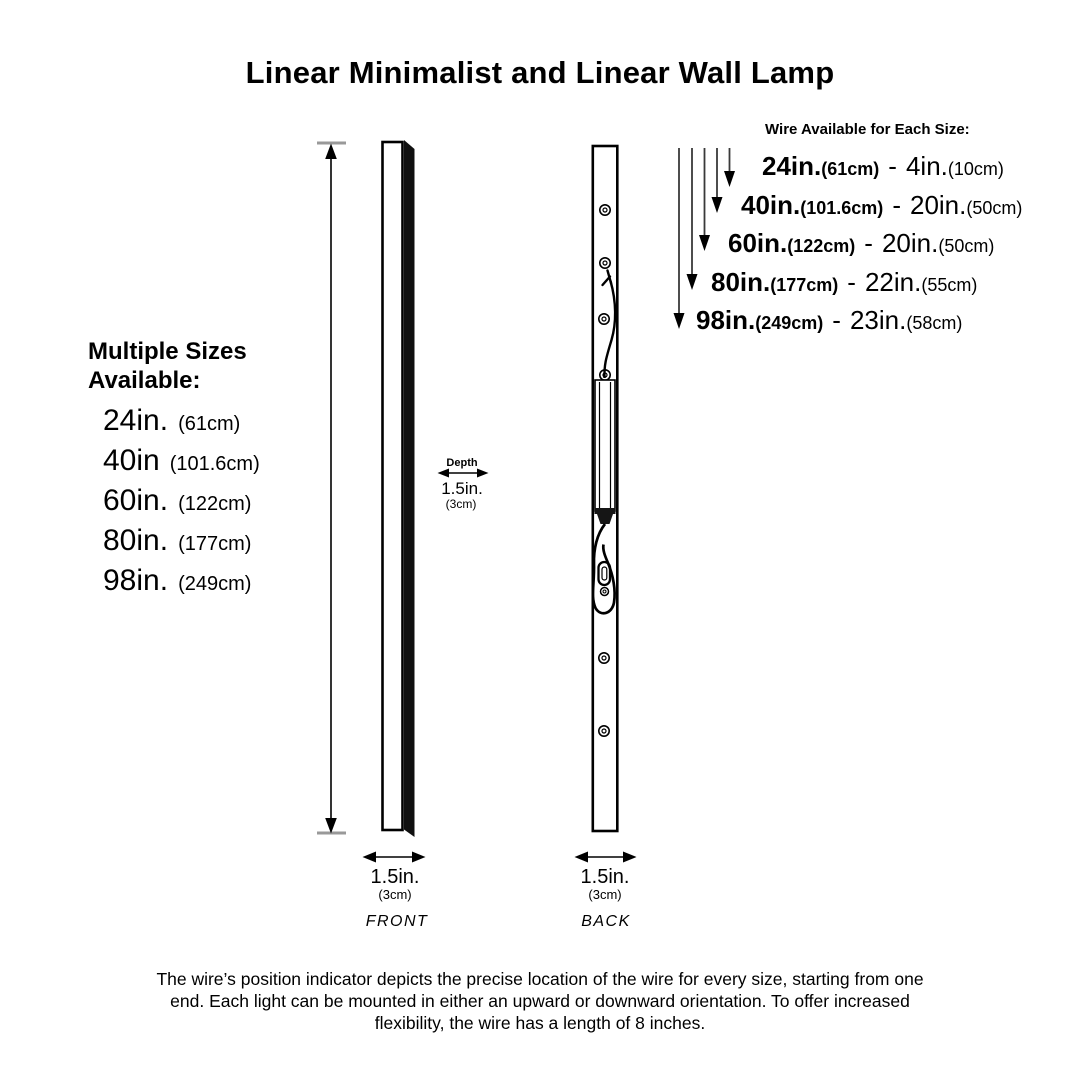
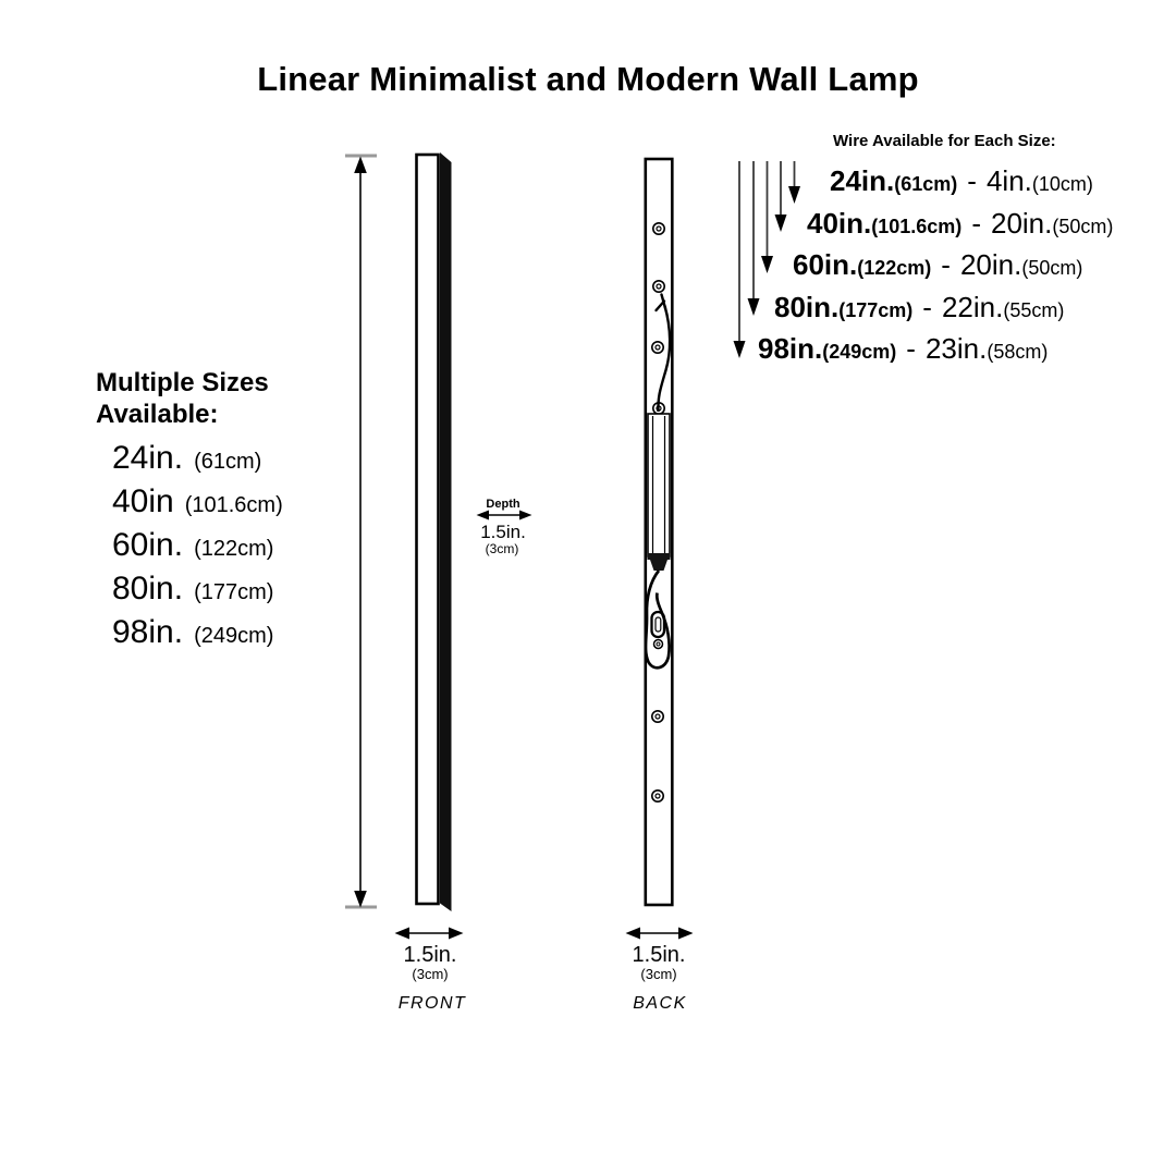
- Linear Minimalist and Linear Wall Lamp
+ Linear Minimalist and Modern Wall Lamp
  Multiple Sizes
  Available:
  24in.
  (61cm)
  40in
  (101.6cm)
  60in.
  (122cm)
  80in.
  (177cm)
  98in.
  (249cm)
  Depth
  1.5in.
  (3cm)
  1.5in.
  (3cm)
  FRONT
  1.5in.
  (3cm)
  BACK
  Wire Available for Each Size:
  24in.
  (61cm)
  -
  4in.
  (10cm)
  40in.
  (101.6cm)
  -
  20in.
  (50cm)
  60in.
  (122cm)
  -
  20in.
  (50cm)
  80in.
  (177cm)
  -
  22in.
  (55cm)
  98in.
  (249cm)
  -
  23in.
  (58cm)
- The wire’s position indicator depicts the precise location of the wire for every size, starting from one
- end. Each light can be mounted in either an upward or downward orientation. To offer increased
- flexibility, the wire has a length of 8 inches.
